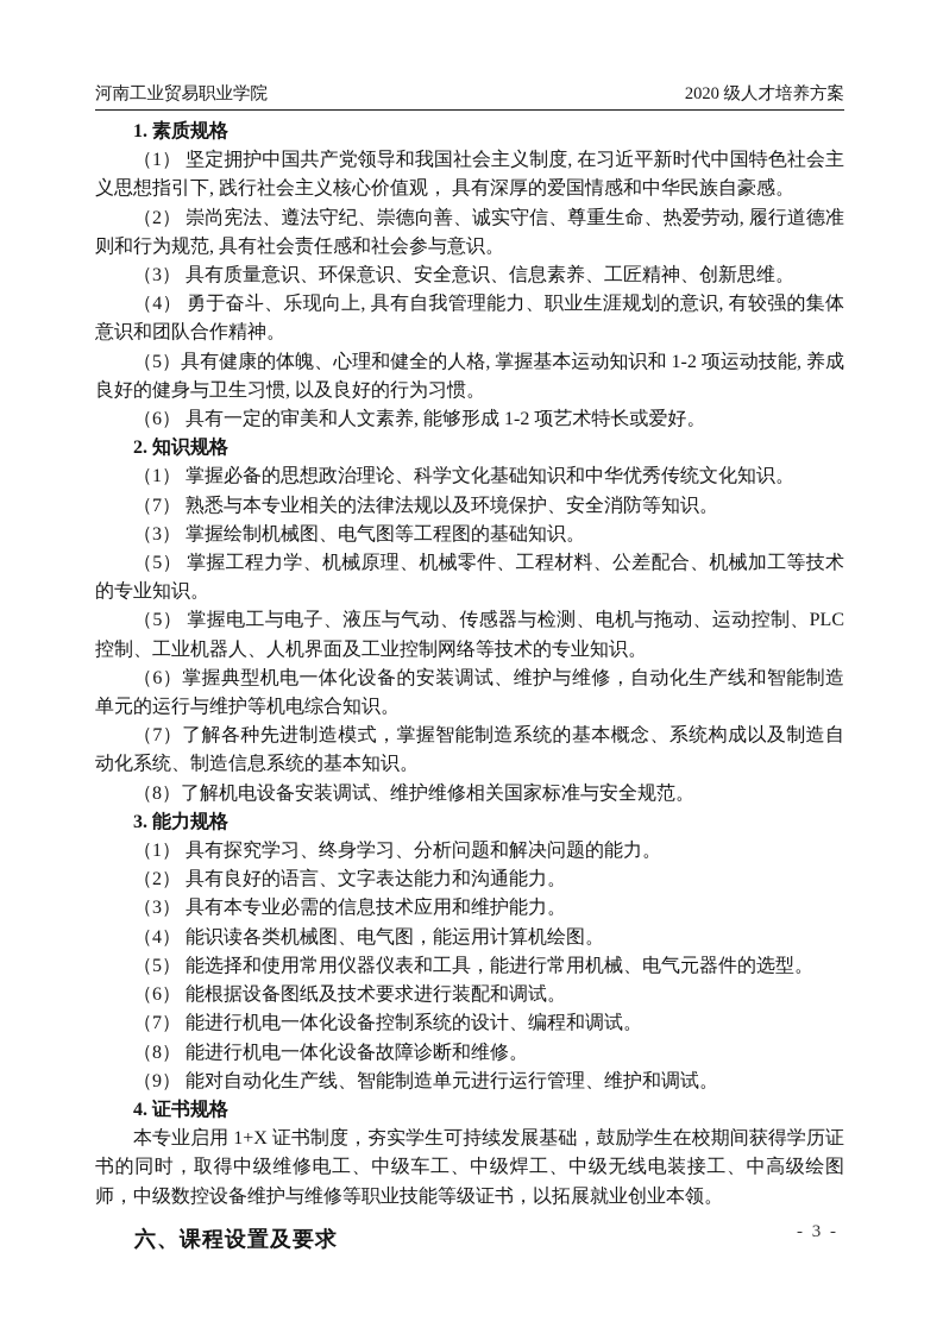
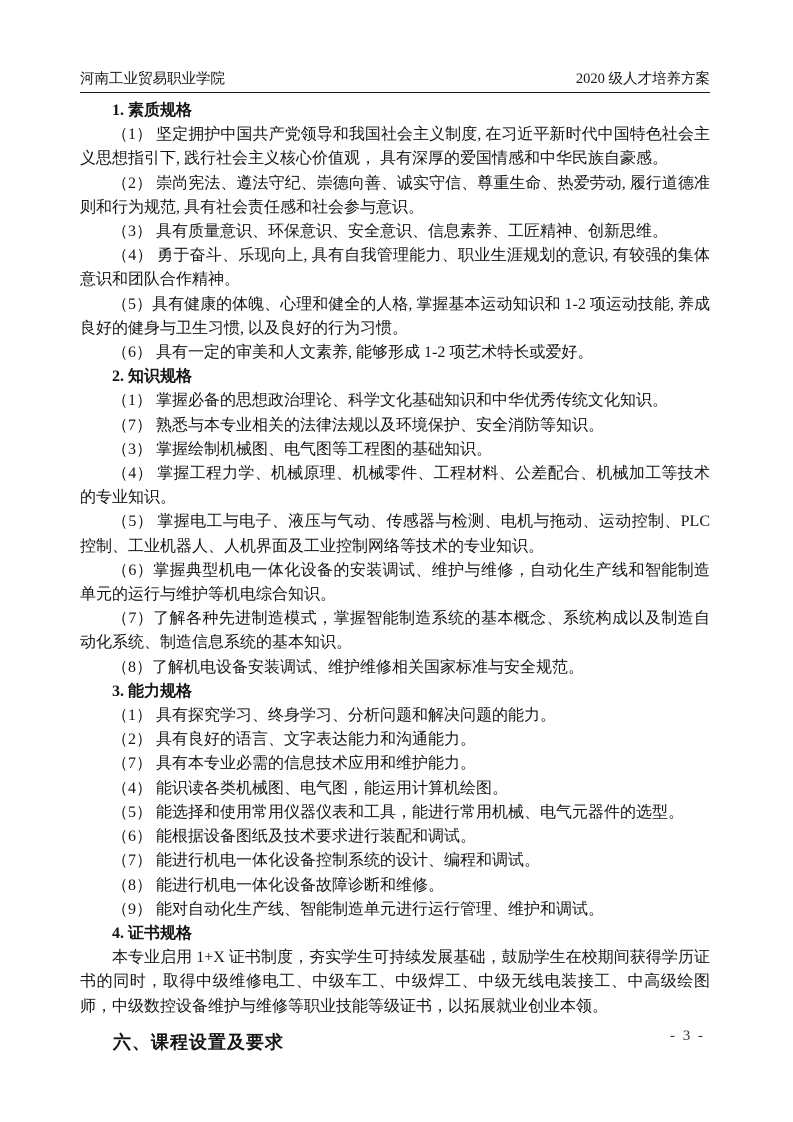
  河南工业贸易职业学院
  2020 级人才培养方案
  1. 素质规格
  （1） 坚定拥护中国共产党领导和我国社会主义制度, 在习近平新时代中国特色社会主义思想指引下, 践行社会主义核心价值观， 具有深厚的爱国情感和中华民族自豪感。
  （2） 崇尚宪法、遵法守纪、崇德向善、诚实守信、尊重生命、热爱劳动, 履行道德准则和行为规范, 具有社会责任感和社会参与意识。
  （3） 具有质量意识、环保意识、安全意识、信息素养、工匠精神、创新思维。
  （4） 勇于奋斗、乐现向上, 具有自我管理能力、职业生涯规划的意识, 有较强的集体意识和团队合作精神。
  （5）具有健康的体魄、心理和健全的人格, 掌握基本运动知识和 1-2 项运动技能, 养成良好的健身与卫生习惯, 以及良好的行为习惯。
  （6） 具有一定的审美和人文素养, 能够形成 1-2 项艺术特长或爱好。
  2. 知识规格
  （1） 掌握必备的思想政治理论、科学文化基础知识和中华优秀传统文化知识。
  （7） 熟悉与本专业相关的法律法规以及环境保护、安全消防等知识。
  （3） 掌握绘制机械图、电气图等工程图的基础知识。
- （5） 掌握工程力学、机械原理、机械零件、工程材料、公差配合、机械加工等技术的专业知识。
+ （4） 掌握工程力学、机械原理、机械零件、工程材料、公差配合、机械加工等技术的专业知识。
  （5） 掌握电工与电子、液压与气动、传感器与检测、电机与拖动、运动控制、PLC 控制、工业机器人、人机界面及工业控制网络等技术的专业知识。
  （6）掌握典型机电一体化设备的安装调试、维护与维修，自动化生产线和智能制造单元的运行与维护等机电综合知识。
  （7）了解各种先进制造模式，掌握智能制造系统的基本概念、系统构成以及制造自动化系统、制造信息系统的基本知识。
  （8）了解机电设备安装调试、维护维修相关国家标准与安全规范。
  3. 能力规格
  （1） 具有探究学习、终身学习、分析问题和解决问题的能力。
  （2） 具有良好的语言、文字表达能力和沟通能力。
- （3） 具有本专业必需的信息技术应用和维护能力。
+ （7） 具有本专业必需的信息技术应用和维护能力。
  （4） 能识读各类机械图、电气图，能运用计算机绘图。
  （5） 能选择和使用常用仪器仪表和工具，能进行常用机械、电气元器件的选型。
  （6） 能根据设备图纸及技术要求进行装配和调试。
  （7） 能进行机电一体化设备控制系统的设计、编程和调试。
  （8） 能进行机电一体化设备故障诊断和维修。
  （9） 能对自动化生产线、智能制造单元进行运行管理、维护和调试。
  4. 证书规格
  本专业启用 1+X 证书制度，夯实学生可持续发展基础，鼓励学生在校期间获得学历证书的同时，取得中级维修电工、中级车工、中级焊工、中级无线电装接工、中高级绘图师，中级数控设备维护与维修等职业技能等级证书，以拓展就业创业本领。
  六、课程设置及要求
  - 3 -
